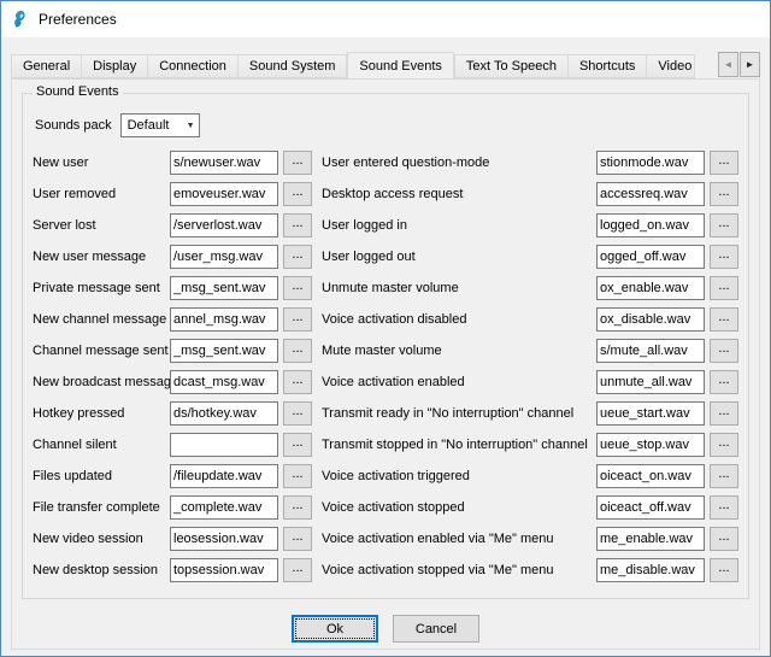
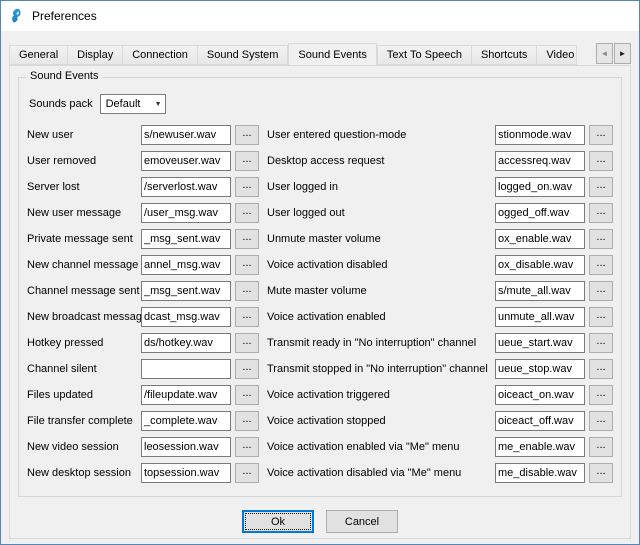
  Preferences
  General
  Display
  Connection
  Sound System
  Sound Events
  Text To Speech
  Shortcuts
  Video
  ◄
  ►
  Sound Events
  Sounds pack
  Default
  New user
  s/newuser.wav
  ...
  User removed
  emoveuser.wav
  ...
  Server lost
  /serverlost.wav
  ...
  New user message
  /user_msg.wav
  ...
  Private message sent
  _msg_sent.wav
  ...
  New channel message
  annel_msg.wav
  ...
  Channel message sent
  _msg_sent.wav
  ...
  New broadcast messag
  dcast_msg.wav
  ...
  Hotkey pressed
  ds/hotkey.wav
  ...
  Channel silent
  ...
  Files updated
  /fileupdate.wav
  ...
  File transfer complete
  _complete.wav
  ...
  New video session
  leosession.wav
  ...
  New desktop session
  topsession.wav
  ...
  User entered question-mode
  stionmode.wav
  ...
  Desktop access request
  accessreq.wav
  ...
  User logged in
  logged_on.wav
  ...
  User logged out
  ogged_off.wav
  ...
  Unmute master volume
  ox_enable.wav
  ...
  Voice activation disabled
  ox_disable.wav
  ...
  Mute master volume
  s/mute_all.wav
  ...
  Voice activation enabled
  unmute_all.wav
  ...
  Transmit ready in "No interruption" channel
  ueue_start.wav
  ...
  Transmit stopped in "No interruption" channel
  ueue_stop.wav
  ...
  Voice activation triggered
  oiceact_on.wav
  ...
  Voice activation stopped
  oiceact_off.wav
  ...
  Voice activation enabled via "Me" menu
  me_enable.wav
  ...
- Voice activation stopped via "Me" menu
+ Voice activation disabled via "Me" menu
  me_disable.wav
  ...
  Ok
  Cancel
